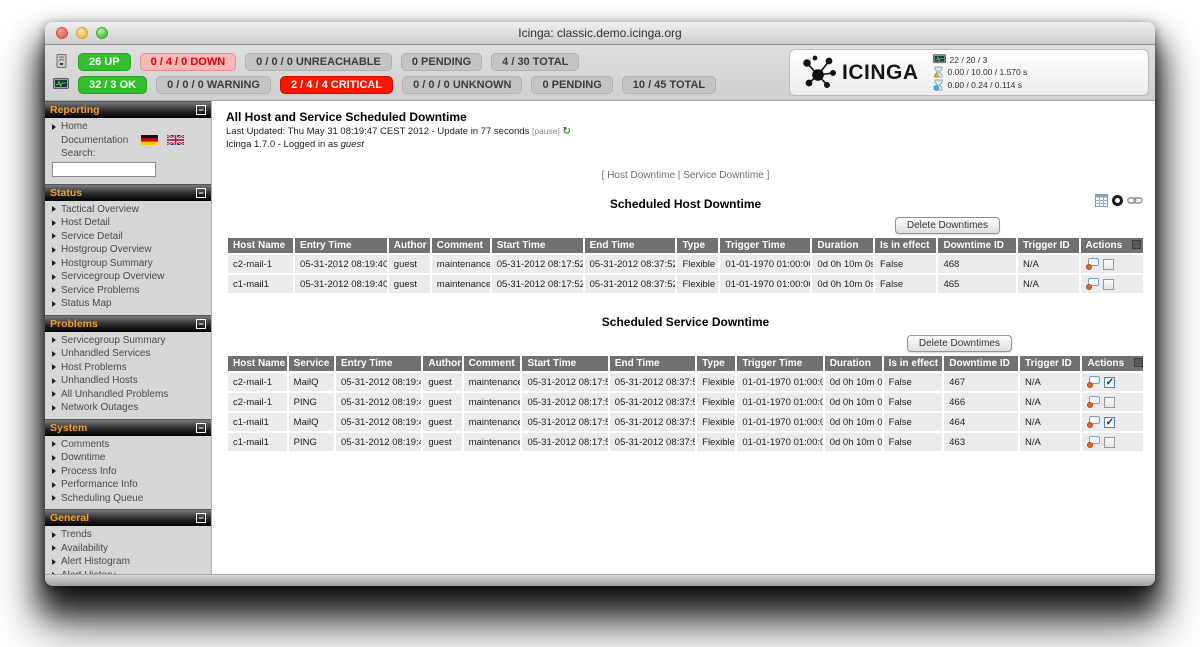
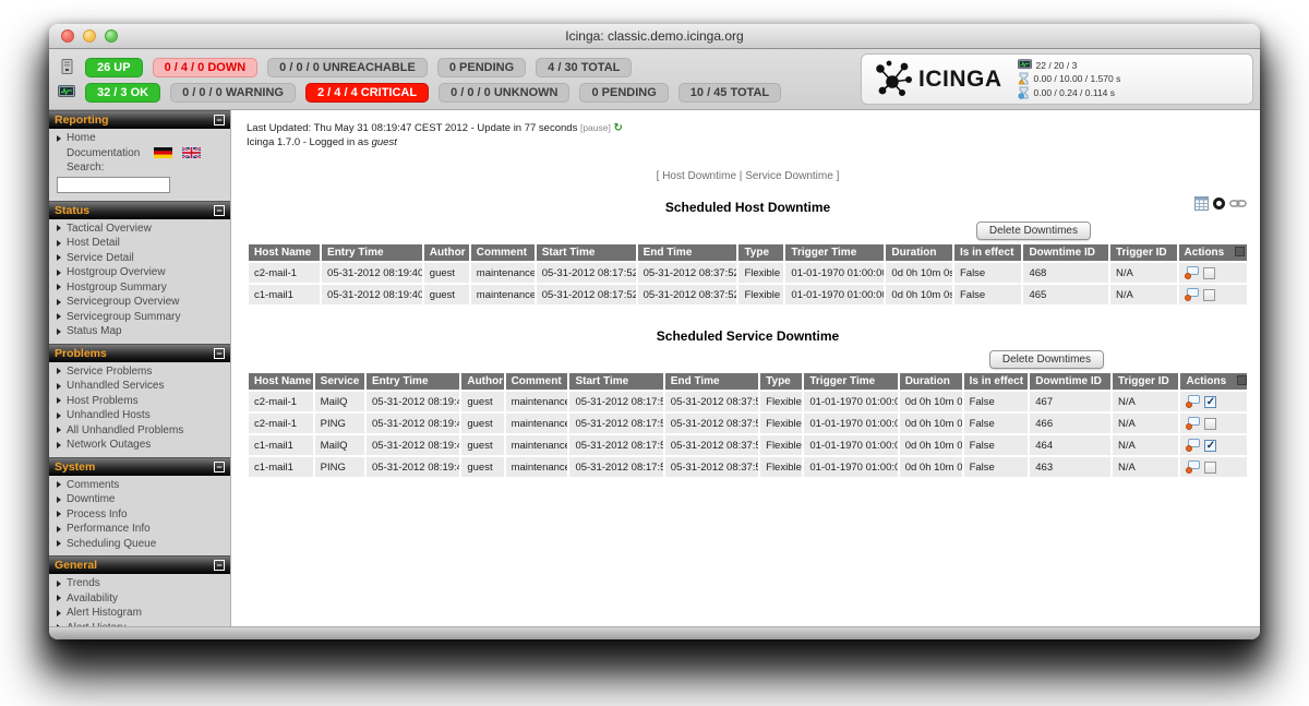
  Icinga: classic.demo.icinga.org
  26 UP
  0 / 4 / 0 DOWN
  0 / 0 / 0 UNREACHABLE
  0 PENDING
  4 / 30 TOTAL
  32 / 3 OK
  0 / 0 / 0 WARNING
  2 / 4 / 4 CRITICAL
  0 / 0 / 0 UNKNOWN
  0 PENDING
  10 / 45 TOTAL
  ICINGA
  22 / 20 / 3
  0.00 / 10.00 / 1.570 s
  0.00 / 0.24 / 0.114 s
  Reporting
  −
  Home
  Documentation
  Search:
  Status
  −
  Tactical Overview
  Host Detail
  Service Detail
  Hostgroup Overview
  Hostgroup Summary
  Servicegroup Overview
- Service Problems
+ Servicegroup Summary
  Status Map
  Problems
  −
- Servicegroup Summary
+ Service Problems
  Unhandled Services
  Host Problems
  Unhandled Hosts
  All Unhandled Problems
  Network Outages
  System
  −
  Comments
  Downtime
  Process Info
  Performance Info
  Scheduling Queue
  General
  −
  Trends
  Availability
  Alert Histogram
- All Host and Service Scheduled Downtime
  Last Updated: Thu May 31 08:19:47 CEST 2012 - Update in 77 seconds [pause] ↻
  Icinga 1.7.0 - Logged in as guest
  [ Host Downtime | Service Downtime ]
  Scheduled Host Downtime
  Delete Downtimes
  Host Name	Entry Time	Author	Comment	Start Time	End Time	Type	Trigger Time	Duration	Is in effect	Downtime ID	Trigger ID	Actions
  c2-mail-1	05-31-2012 08:19:40	guest	maintenance	05-31-2012 08:17:52	05-31-2012 08:37:52	Flexible	01-01-1970 01:00:0	0d 0h 10m 0s	False	468	N/A
  c1-mail1	05-31-2012 08:19:40	guest	maintenance	05-31-2012 08:17:52	05-31-2012 08:37:52	Flexible	01-01-1970 01:00:0	0d 0h 10m 0s	False	465	N/A
  Scheduled Service Downtime
  Delete Downtimes
  Host Name	Service	Entry Time	Author	Comment	Start Time	End Time	Type	Trigger Time	Duration	Is in effect	Downtime ID	Trigger ID	Actions
  c2-mail-1	MailQ	05-31-2012 08:19:4	guest	maintenance	05-31-2012 08:17:5	05-31-2012 08:37:5	Flexible	01-01-1970 01:00:0	0d 0h 10m 0	False	467	N/A	✓
  c2-mail-1	PING	05-31-2012 08:19:4	guest	maintenance	05-31-2012 08:17:5	05-31-2012 08:37:5	Flexible	01-01-1970 01:00:0	0d 0h 10m 0	False	466	N/A
  c1-mail1	MailQ	05-31-2012 08:19:4	guest	maintenance	05-31-2012 08:17:5	05-31-2012 08:37:5	Flexible	01-01-1970 01:00:0	0d 0h 10m 0	False	464	N/A	✓
  c1-mail1	PING	05-31-2012 08:19:4	guest	maintenance	05-31-2012 08:17:5	05-31-2012 08:37:5	Flexible	01-01-1970 01:00:0	0d 0h 10m 0	False	463	N/A
